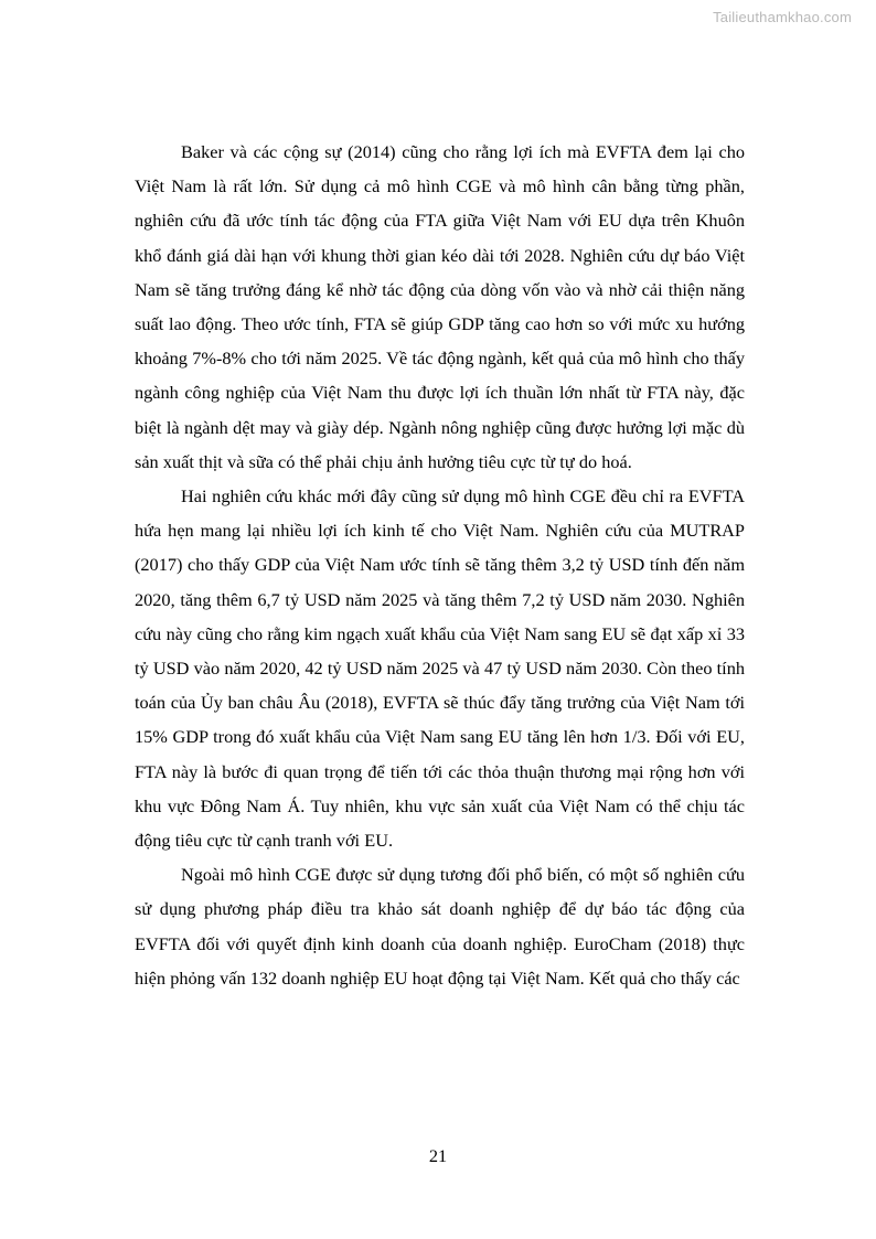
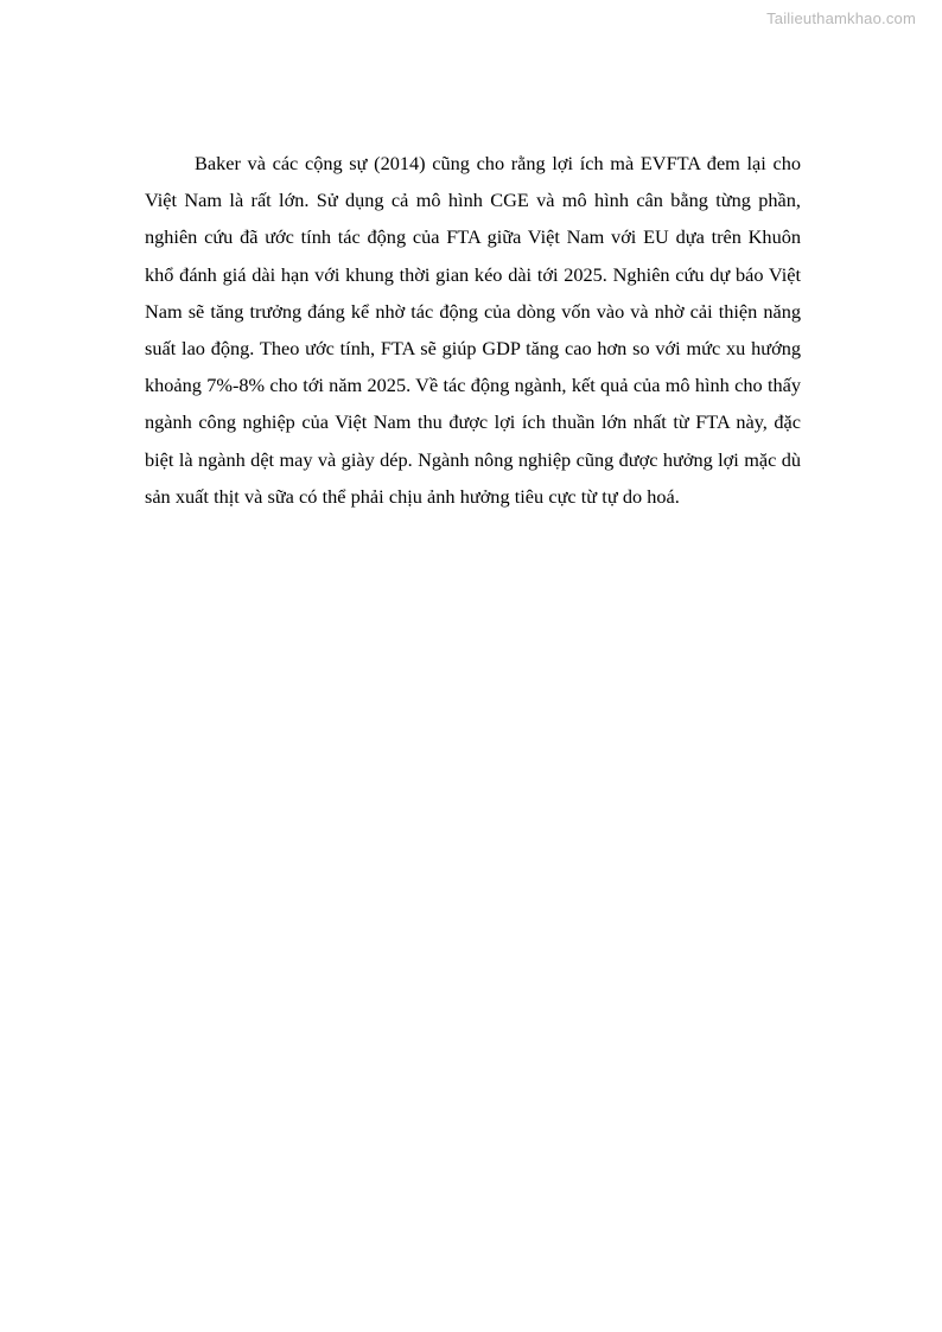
  Tailieuthamkhao.com
- Baker và các cộng sự (2014) cũng cho rằng lợi ích mà EVFTA đem lại cho Việt Nam là rất lớn. Sử dụng cả mô hình CGE và mô hình cân bằng từng phần, nghiên cứu đã ước tính tác động của FTA giữa Việt Nam với EU dựa trên Khuôn khổ đánh giá dài hạn với khung thời gian kéo dài tới 2028. Nghiên cứu dự báo Việt Nam sẽ tăng trưởng đáng kể nhờ tác động của dòng vốn vào và nhờ cải thiện năng suất lao động. Theo ước tính, FTA sẽ giúp GDP tăng cao hơn so với mức xu hướng khoảng 7%-8% cho tới năm 2025. Về tác động ngành, kết quả của mô hình cho thấy ngành công nghiệp của Việt Nam thu được lợi ích thuần lớn nhất từ FTA này, đặc biệt là ngành dệt may và giày dép. Ngành nông nghiệp cũng được hưởng lợi mặc dù sản xuất thịt và sữa có thể phải chịu ảnh hưởng tiêu cực từ tự do hoá.
+ Baker và các cộng sự (2014) cũng cho rằng lợi ích mà EVFTA đem lại cho Việt Nam là rất lớn. Sử dụng cả mô hình CGE và mô hình cân bằng từng phần, nghiên cứu đã ước tính tác động của FTA giữa Việt Nam với EU dựa trên Khuôn khổ đánh giá dài hạn với khung thời gian kéo dài tới 2025. Nghiên cứu dự báo Việt Nam sẽ tăng trưởng đáng kể nhờ tác động của dòng vốn vào và nhờ cải thiện năng suất lao động. Theo ước tính, FTA sẽ giúp GDP tăng cao hơn so với mức xu hướng khoảng 7%-8% cho tới năm 2025. Về tác động ngành, kết quả của mô hình cho thấy ngành công nghiệp của Việt Nam thu được lợi ích thuần lớn nhất từ FTA này, đặc biệt là ngành dệt may và giày dép. Ngành nông nghiệp cũng được hưởng lợi mặc dù sản xuất thịt và sữa có thể phải chịu ảnh hưởng tiêu cực từ tự do hoá.
- Hai nghiên cứu khác mới đây cũng sử dụng mô hình CGE đều chỉ ra EVFTA hứa hẹn mang lại nhiều lợi ích kinh tế cho Việt Nam. Nghiên cứu của MUTRAP (2017) cho thấy GDP của Việt Nam ước tính sẽ tăng thêm 3,2 tỷ USD tính đến năm 2020, tăng thêm 6,7 tỷ USD năm 2025 và tăng thêm 7,2 tỷ USD năm 2030. Nghiên cứu này cũng cho rằng kim ngạch xuất khẩu của Việt Nam sang EU sẽ đạt xấp xỉ 33 tỷ USD vào năm 2020, 42 tỷ USD năm 2025 và 47 tỷ USD năm 2030. Còn theo tính toán của Ủy ban châu Âu (2018), EVFTA sẽ thúc đẩy tăng trưởng của Việt Nam tới 15% GDP trong đó xuất khẩu của Việt Nam sang EU tăng lên hơn 1/3. Đối với EU, FTA này là bước đi quan trọng để tiến tới các thỏa thuận thương mại rộng hơn với khu vực Đông Nam Á. Tuy nhiên, khu vực sản xuất của Việt Nam có thể chịu tác động tiêu cực từ cạnh tranh với EU.
- Ngoài mô hình CGE được sử dụng tương đối phổ biến, có một số nghiên cứu sử dụng phương pháp điều tra khảo sát doanh nghiệp để dự báo tác động của EVFTA đối với quyết định kinh doanh của doanh nghiệp. EuroCham (2018) thực hiện phỏng vấn 132 doanh nghiệp EU hoạt động tại Việt Nam. Kết quả cho thấy các
- 21
